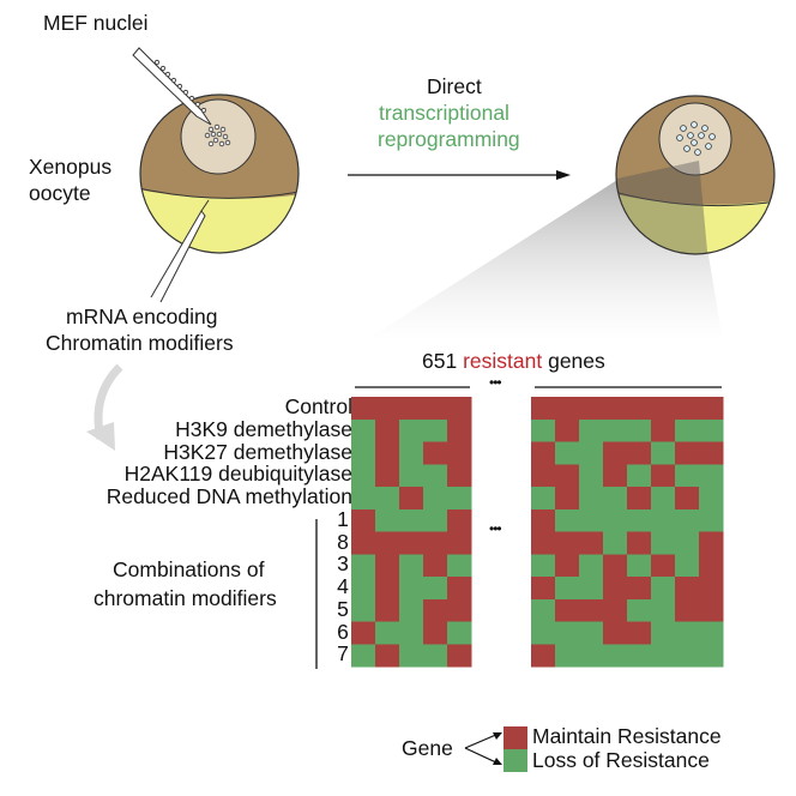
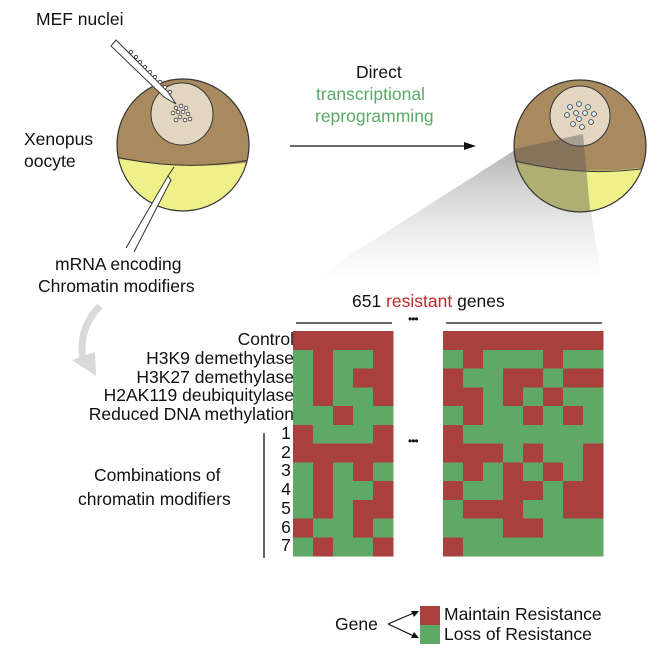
  MEF nuclei
  Xenopus
  oocyte
  mRNA encoding
  Chromatin modifiers
  Direct
  transcriptional
  reprogramming
  651 resistant genes
  •••
  •••
  Control
  H3K9 demethylase
  H3K27 demethylase
  H2AK119 deubiquitylase
  Reduced DNA methylation
  1
- 8
+ 2
  3
  4
  5
  6
  7
  Combinations of
  chromatin modifiers
  Gene
  Maintain Resistance
  Loss of Resistance
